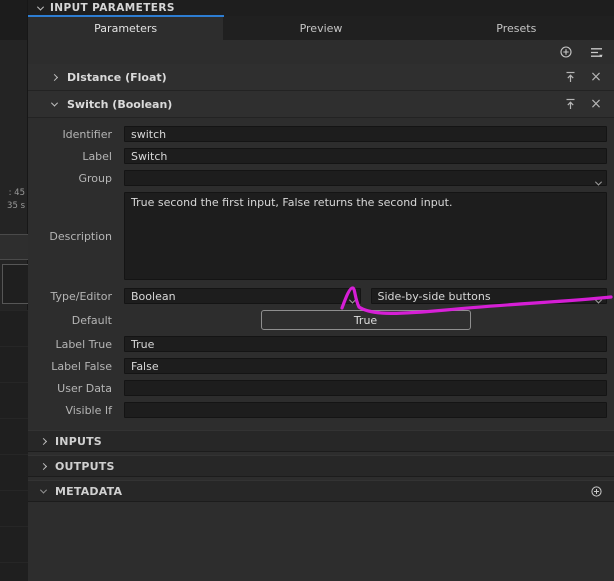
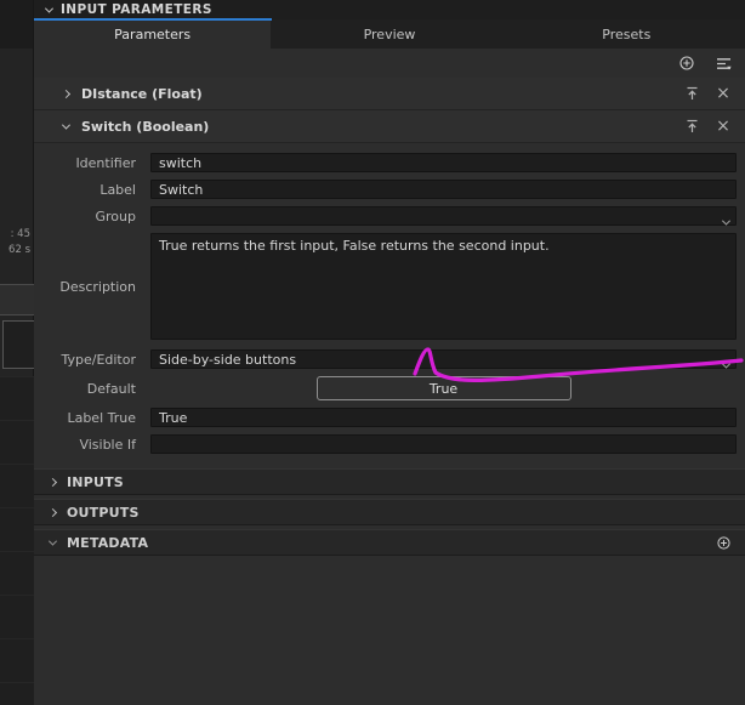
  : 45
- 35 s
+ 62 s
  INPUT PARAMETERS
  Parameters
  Preview
  Presets
  DIstance (Float)
  ×
  Switch (Boolean)
  ×
  Identifier
  switch
  Label
  Switch
  Group
  Description
- True second the first input, False returns the second input.
+ True returns the first input, False returns the second input.
  Type/Editor
- Boolean
  Side-by-side buttons
  Default
  True
  Label True
  True
- Label False
- False
- User Data
  Visible If
  INPUTS
  OUTPUTS
  METADATA
